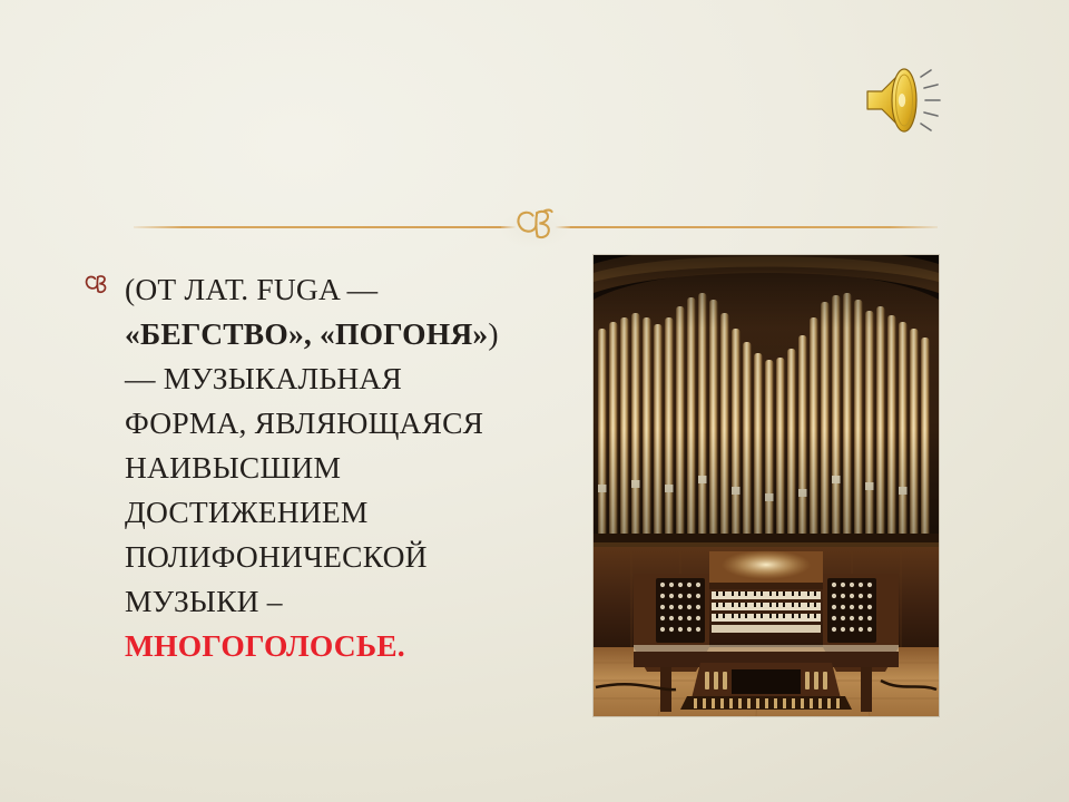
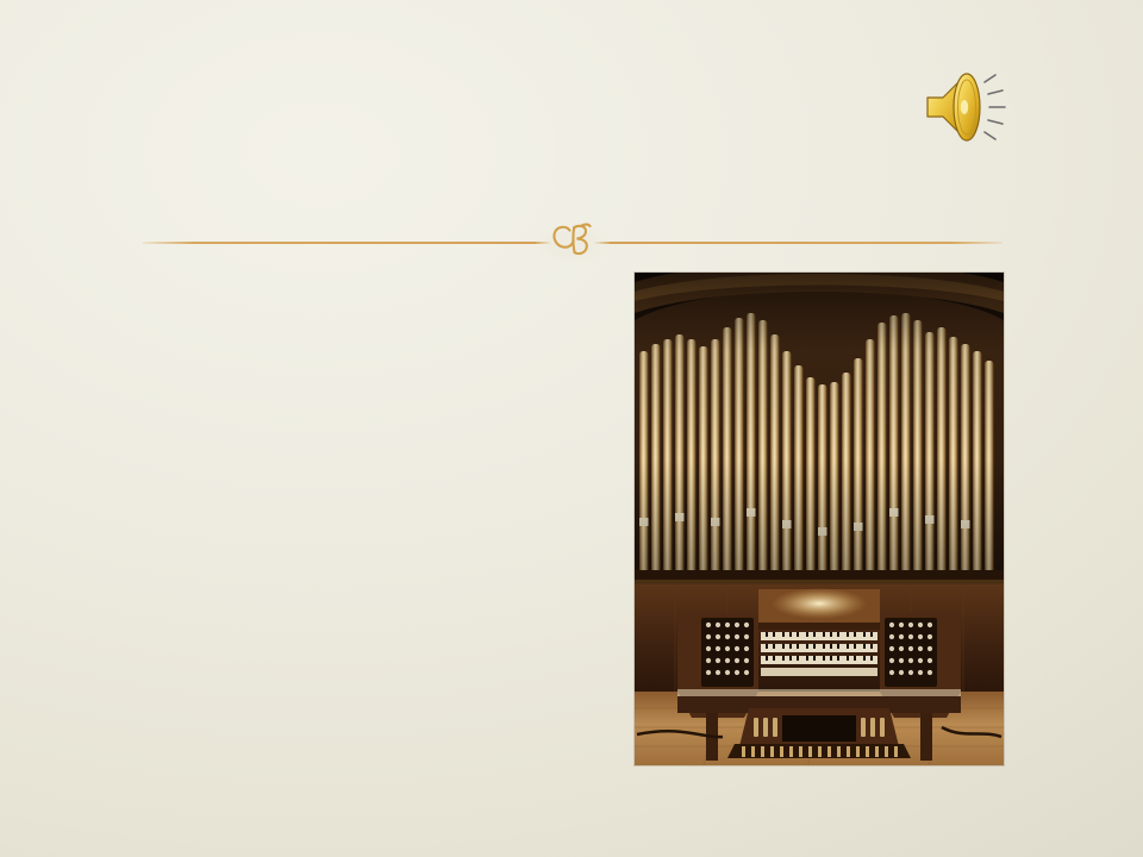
- (ОТ ЛАТ. FUGA — «БЕГСТВО», «ПОГОНЯ») — МУЗЫКАЛЬНАЯ ФОРМА, ЯВЛЯЮЩАЯСЯ НАИВЫСШИМ ДОСТИЖЕНИЕМ ПОЛИФОНИЧЕСКОЙ МУЗЫКИ – МНОГОГОЛОСЬЕ.
